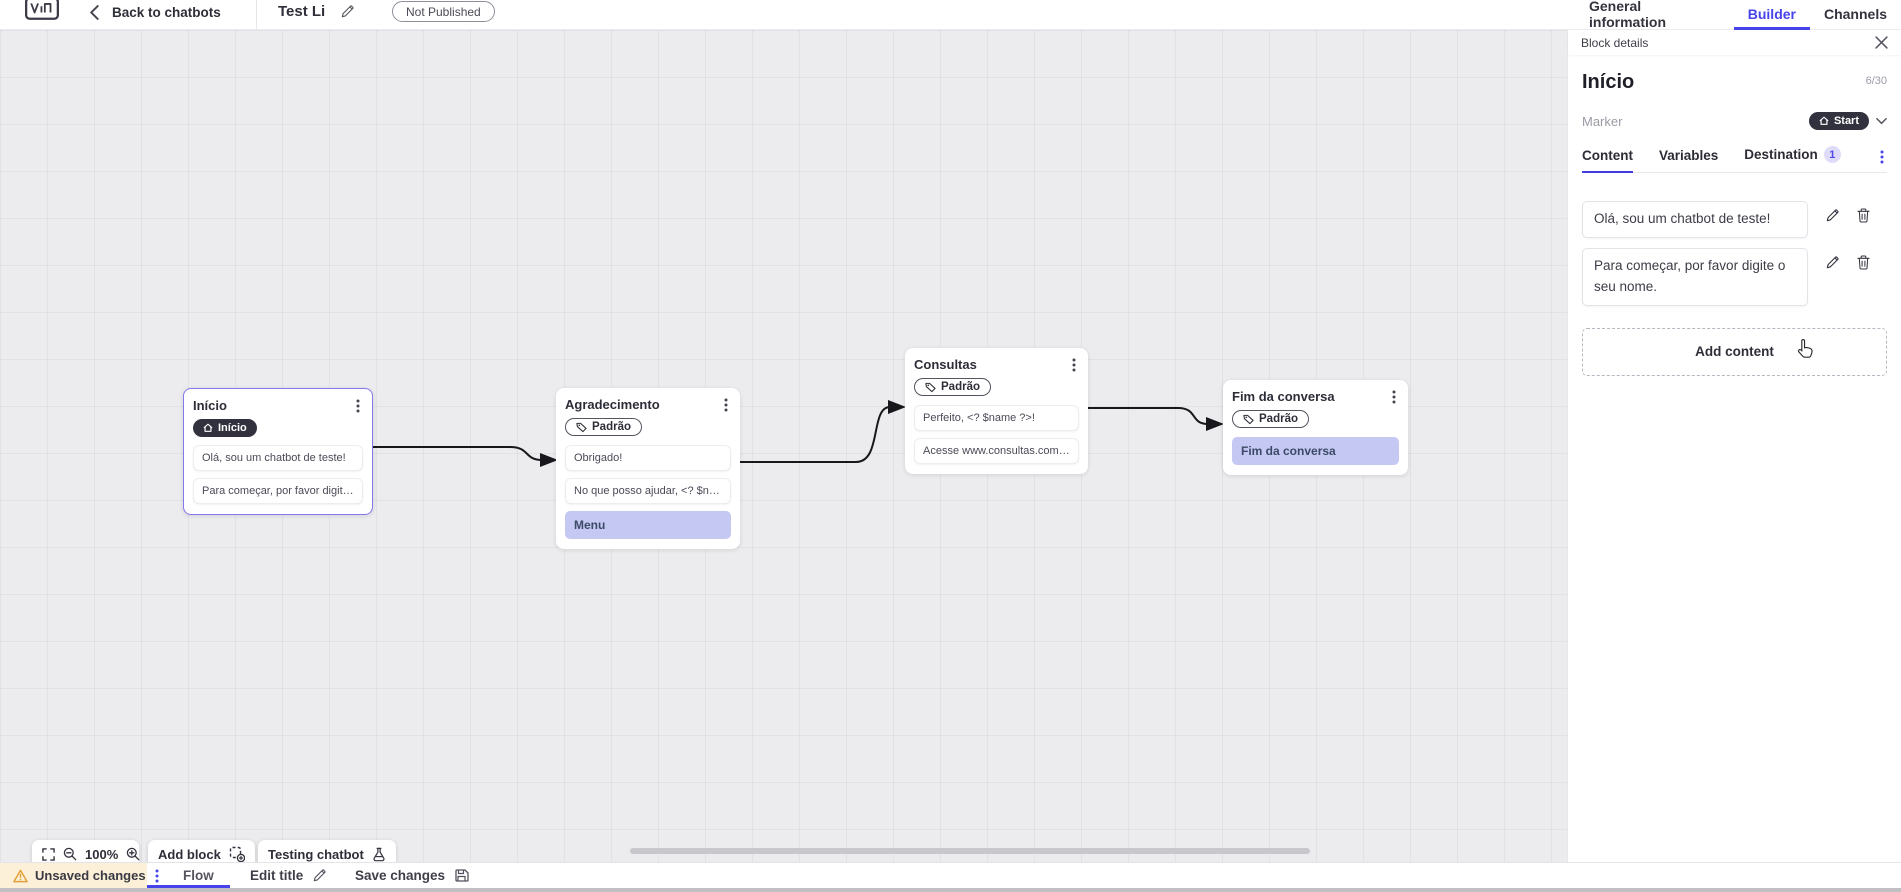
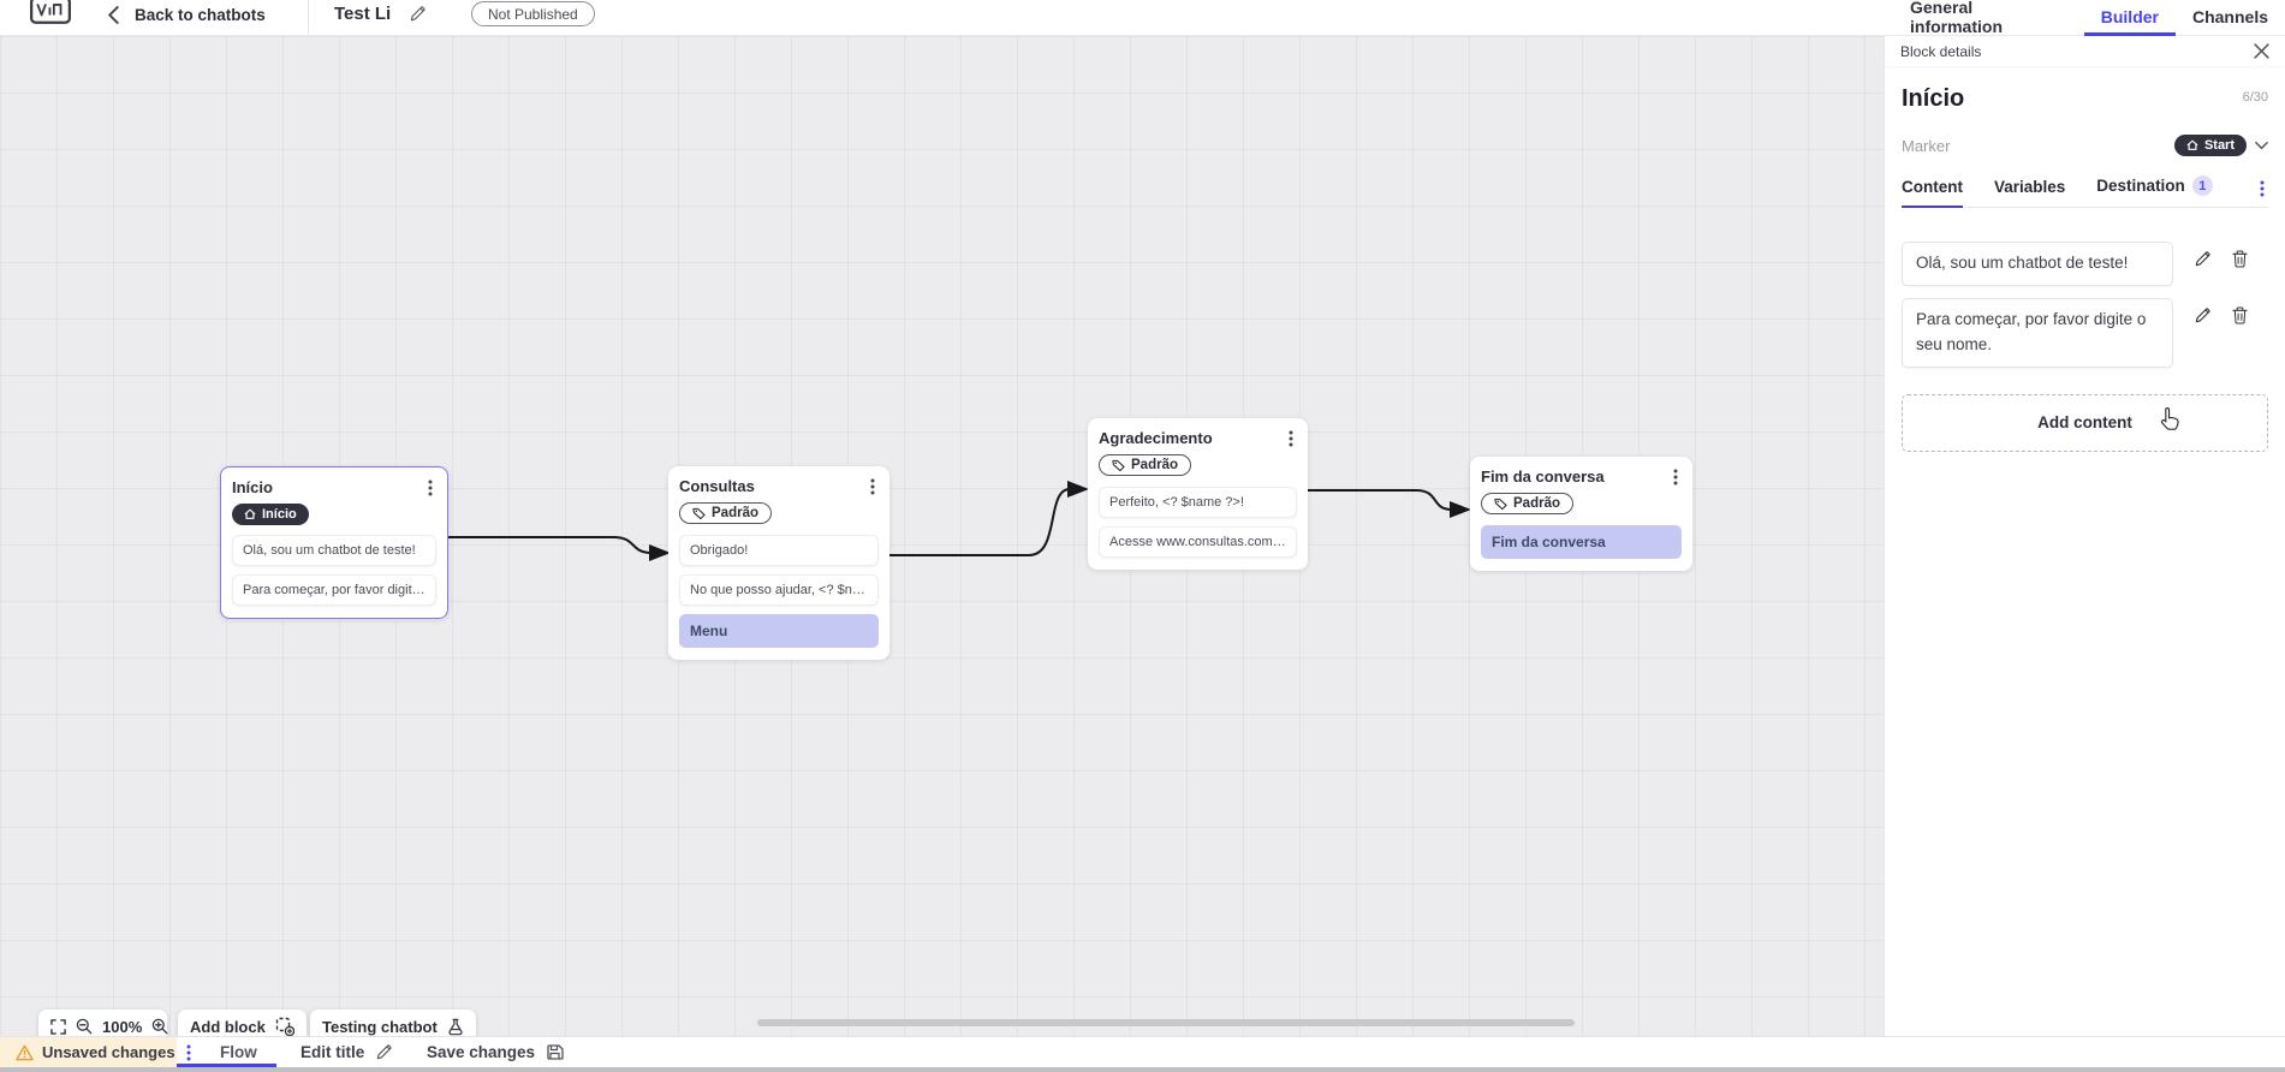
  Back to chatbots
  Test Li
  Not Published
  General information
  Builder
  Channels
  Início
  Início
  Olá, sou um chatbot de teste!
  Para começar, por favor digite o .
- Agradecimento
+ Consultas
  Padrão
  Obrigado!
  No que posso ajudar, <? $name
  Menu
- Consultas
+ Agradecimento
  Padrão
  Perfeito, <? $name ?>!
  Acesse www.consultas.com par.
  Fim da conversa
  Padrão
  Fim da conversa
  100%
  Add block
  Testing chatbot
  Block details
  Início
  6/30
  Marker
  Start
  Content
  Variables
  Destination
  1
  Olá, sou um chatbot de teste!
  Para começar, por favor digite o seu nome.
  Add content
  Unsaved changes
  Flow
  Edit title
  Save changes
